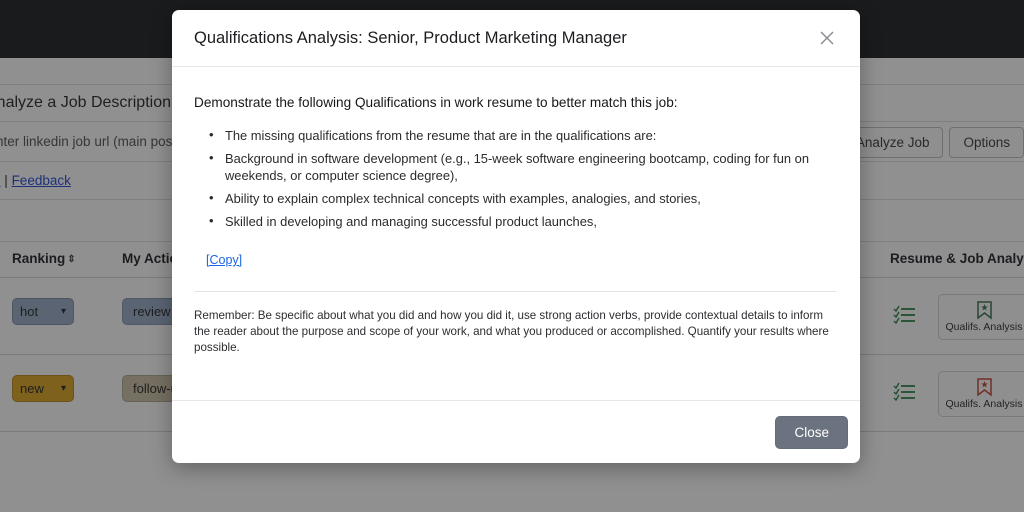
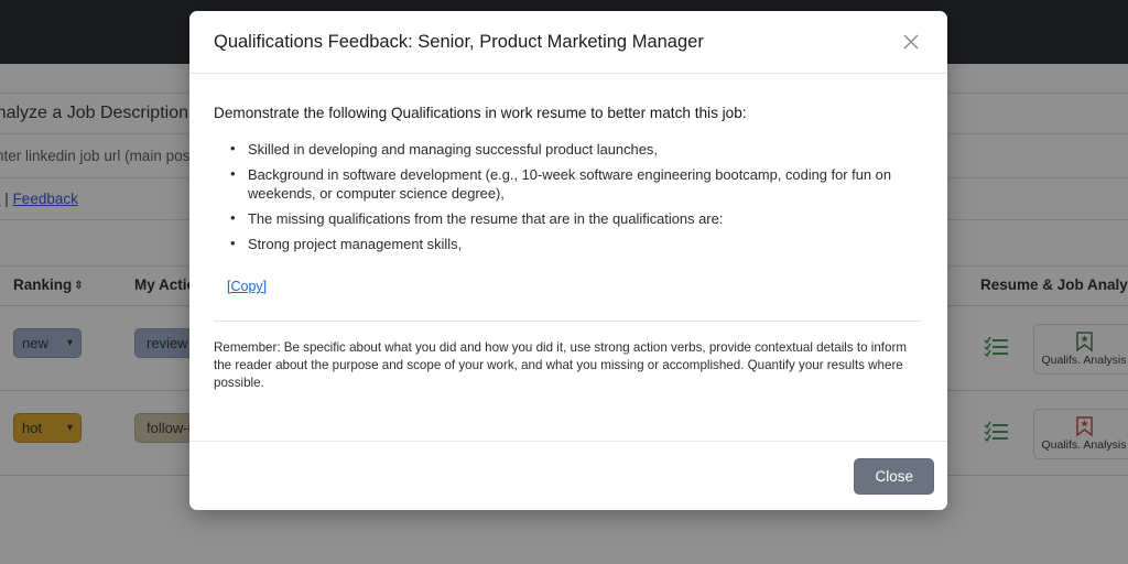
  nalyze a Job Description
  ter linkedin job url (main pos
- Analyze Job
- Options
  | Feedback
  Ranking ⇕
  Resume & Job Analy
- hot
+ new
  ▾
  review
  ★
  Qualifs. Analysis
- new
+ hot
  ▾
  follow-
  ★
  Qualifs. Analysis
- Qualifications Analysis: Senior, Product Marketing Manager
+ Qualifications Feedback: Senior, Product Marketing Manager
  Demonstrate the following Qualifications in work resume to better match this job:
- The missing qualifications from the resume that are in the qualifications are:
+ Skilled in developing and managing successful product launches,
- Background in software development (e.g., 15-week software engineering bootcamp, coding for fun on weekends, or computer science degree),
+ Background in software development (e.g., 10-week software engineering bootcamp, coding for fun on weekends, or computer science degree),
- Ability to explain complex technical concepts with examples, analogies, and stories,
- Skilled in developing and managing successful product launches,
+ The missing qualifications from the resume that are in the qualifications are:
+ Strong project management skills,
  [Copy]
- Remember: Be specific about what you did and how you did it, use strong action verbs, provide contextual details to inform the reader about the purpose and scope of your work, and what you produced or accomplished. Quantify your results where possible.
+ Remember: Be specific about what you did and how you did it, use strong action verbs, provide contextual details to inform the reader about the purpose and scope of your work, and what you missing or accomplished. Quantify your results where possible.
  Close
